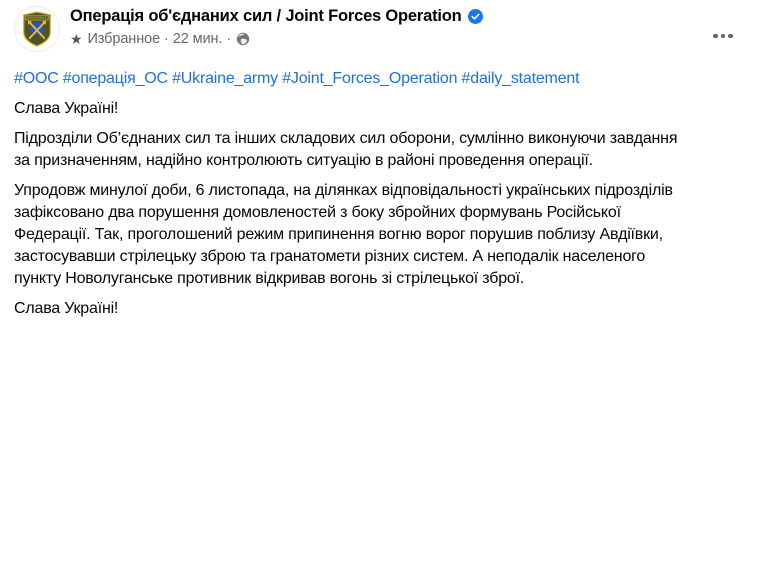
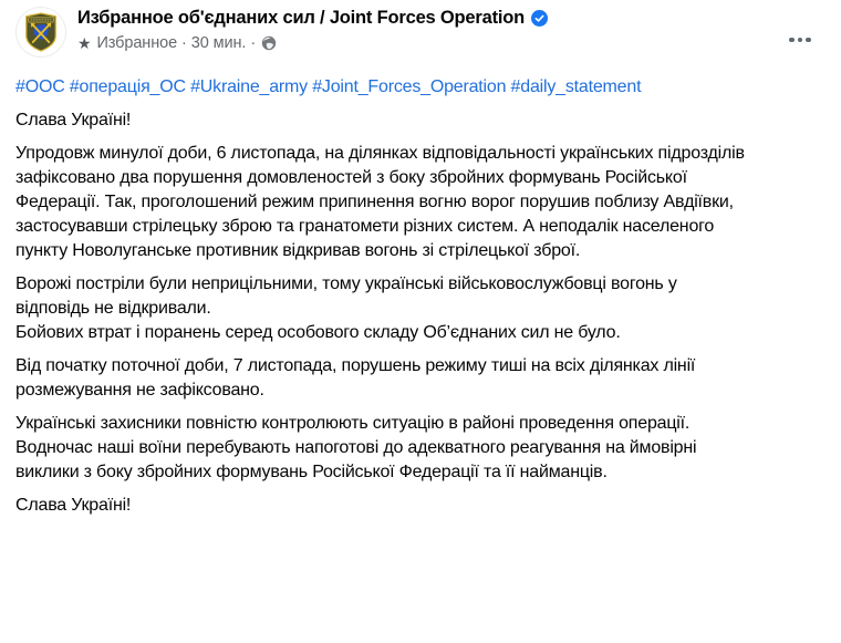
- Операція об'єднаних сил / Joint Forces Operation
+ Избранное об'єднаних сил / Joint Forces Operation
  ★
  Избранное
  ·
- 22 мин.
+ 30 мин.
  ·
  #ООС #операція_ОС #Ukraine_army #Joint_Forces_Operation #daily_statement
  Слава Україні!
- Підрозділи Об’єднаних сил та інших складових сил оборони, сумлінно виконуючи завдання
- за призначенням, надійно контролюють ситуацію в районі проведення операції.
  Упродовж минулої доби, 6 листопада, на ділянках відповідальності українських підрозділів
  зафіксовано два порушення домовленостей з боку збройних формувань Російської
  Федерації. Так, проголошений режим припинення вогню ворог порушив поблизу Авдіївки,
  застосувавши стрілецьку зброю та гранатомети різних систем. А неподалік населеного
  пункту Новолуганське противник відкривав вогонь зі стрілецької зброї.
+ Ворожі постріли були неприцільними, тому українські військовослужбовці вогонь у
+ відповідь не відкривали.
+ Бойових втрат і поранень серед особового складу Об’єднаних сил не було.
+ Від початку поточної доби, 7 листопада, порушень режиму тиші на всіх ділянках лінії
+ розмежування не зафіксовано.
+ Українські захисники повністю контролюють ситуацію в районі проведення операції.
+ Водночас наші воїни перебувають напоготові до адекватного реагування на ймовірні
+ виклики з боку збройних формувань Російської Федерації та її найманців.
  Слава Україні!
